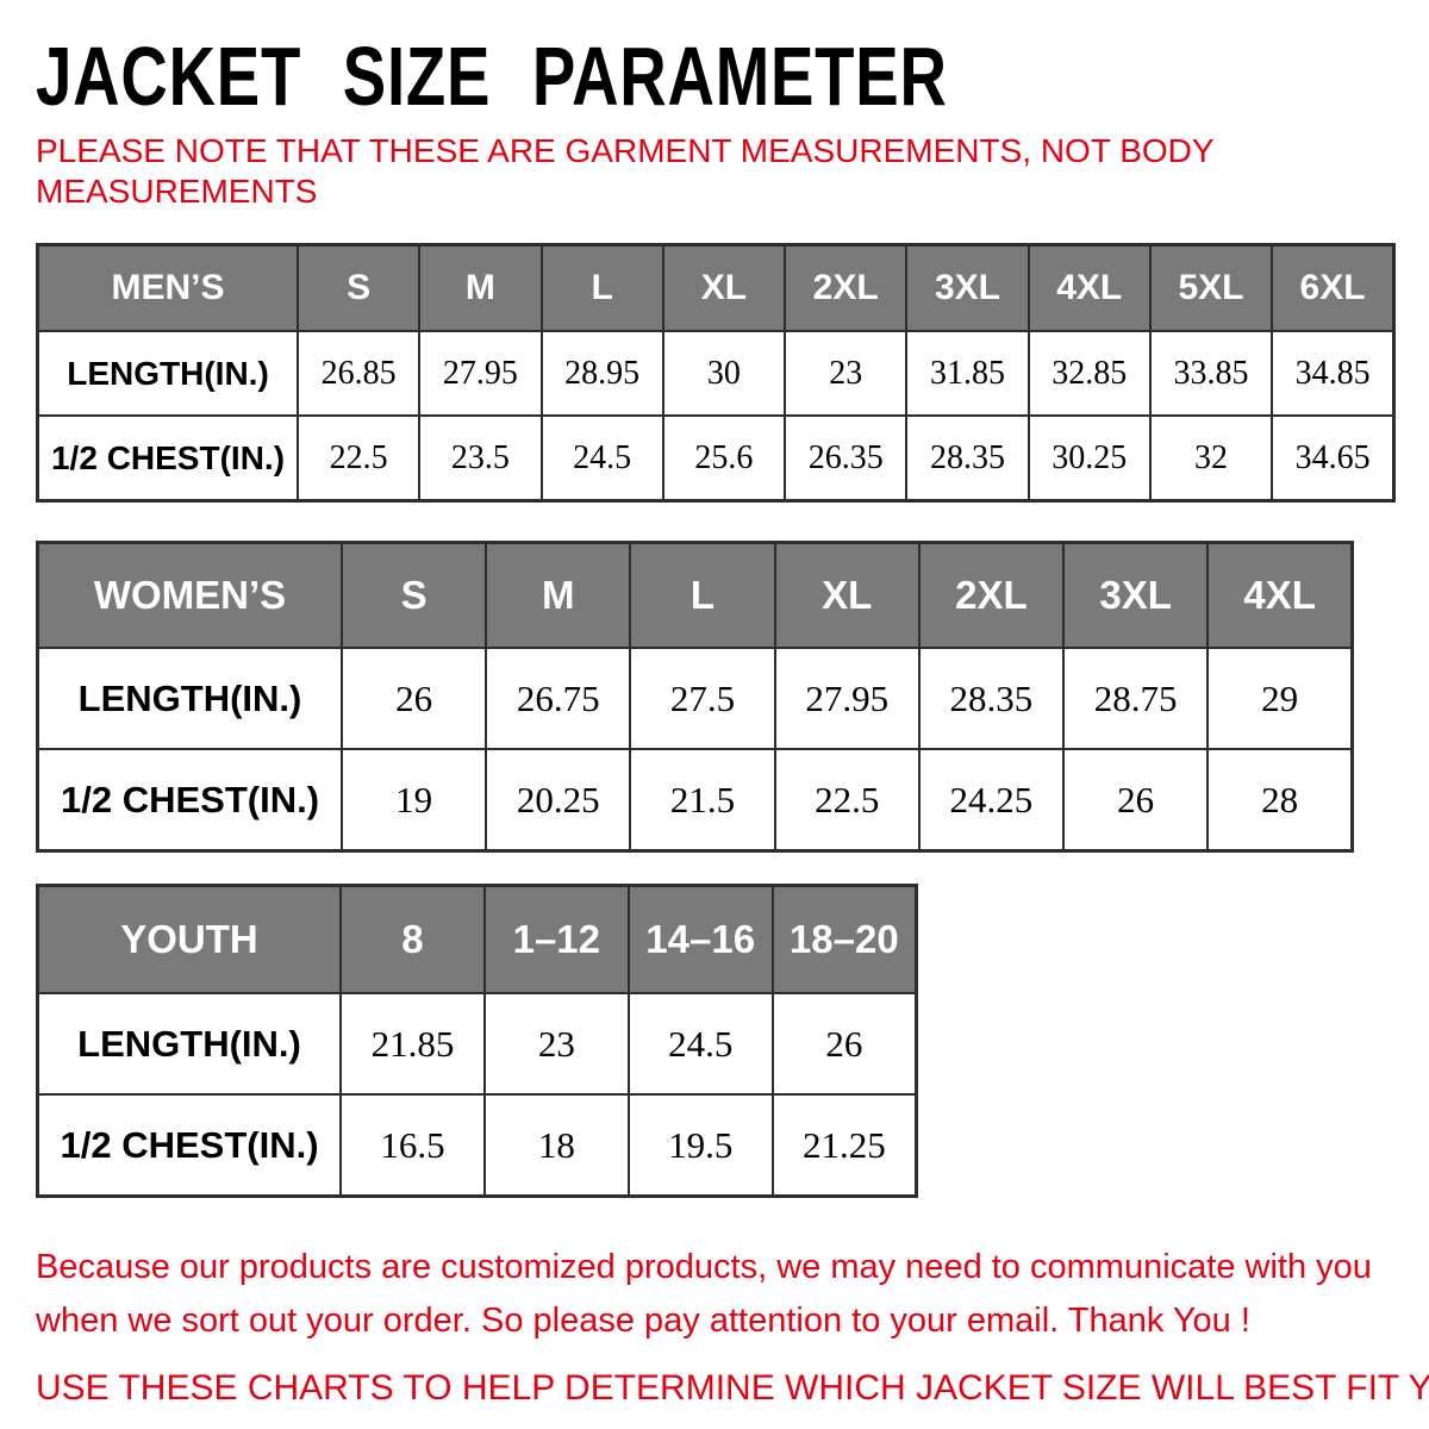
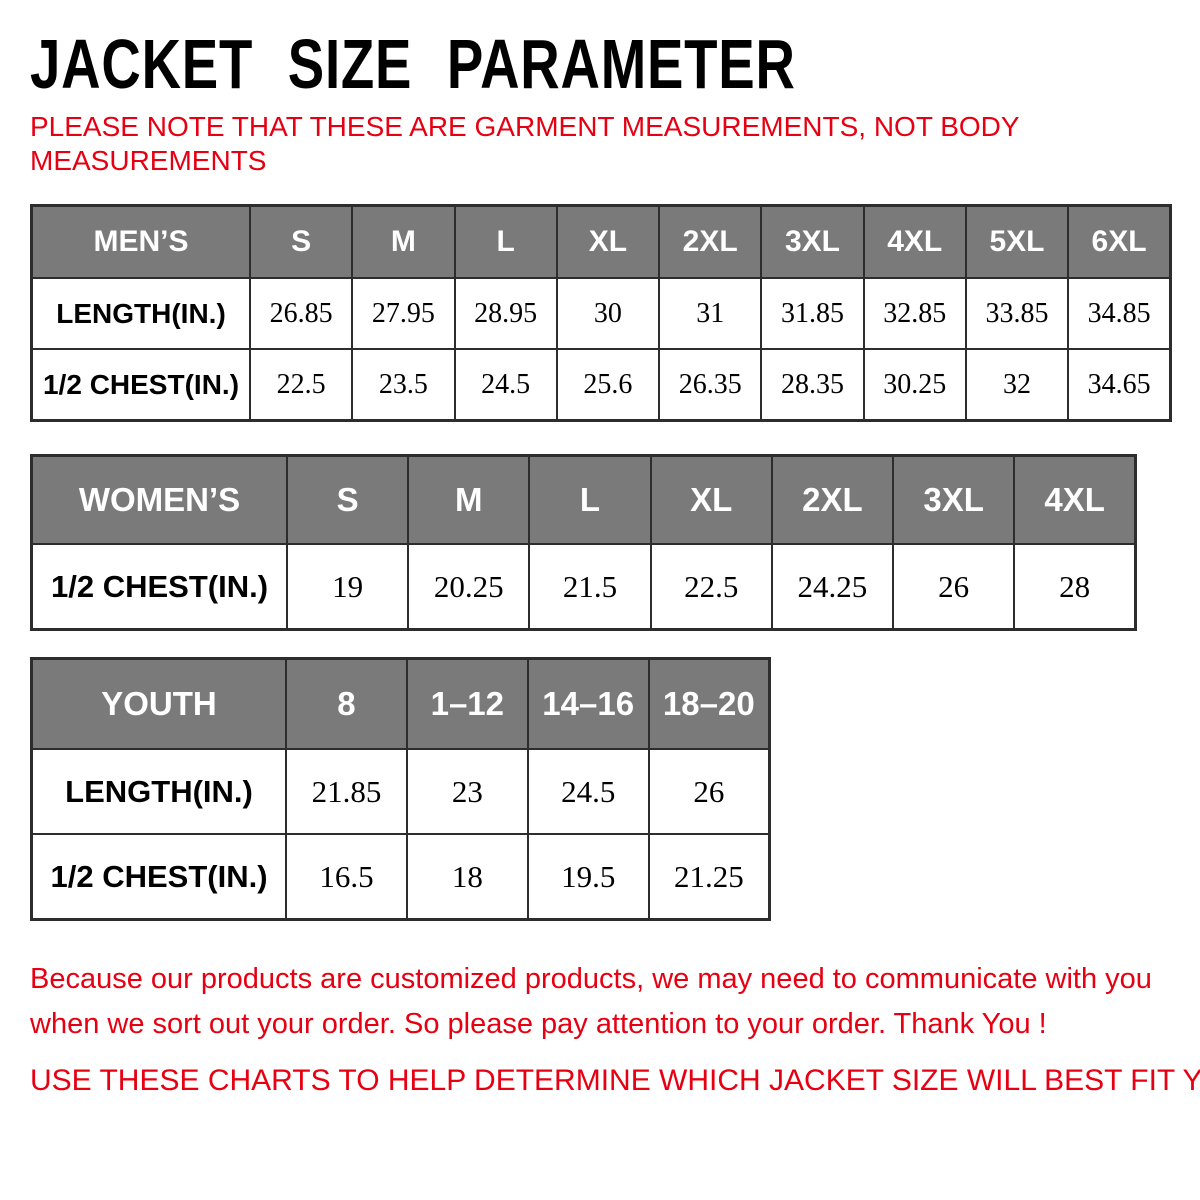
  JACKET SIZE PARAMETER
  PLEASE NOTE THAT THESE ARE GARMENT MEASUREMENTS, NOT BODY
  MEASUREMENTS
  MEN’S	S	M	L	XL	2XL	3XL	4XL	5XL	6XL
- LENGTH(IN.)	26.85	27.95	28.95	30	23	31.85	32.85	33.85	34.85
+ LENGTH(IN.)	26.85	27.95	28.95	30	31	31.85	32.85	33.85	34.85
  1/2 CHEST(IN.)	22.5	23.5	24.5	25.6	26.35	28.35	30.25	32	34.65
  WOMEN’S	S	M	L	XL	2XL	3XL	4XL
- LENGTH(IN.)	26	26.75	27.5	27.95	28.35	28.75	29
  1/2 CHEST(IN.)	19	20.25	21.5	22.5	24.25	26	28
  YOUTH	8	1–12	14–16	18–20
  LENGTH(IN.)	21.85	23	24.5	26
  1/2 CHEST(IN.)	16.5	18	19.5	21.25
  Because our products are customized products, we may need to communicate with you
- when we sort out your order. So please pay attention to your email. Thank You !
+ when we sort out your order. So please pay attention to your order. Thank You !
  USE THESE CHARTS TO HELP DETERMINE WHICH JACKET SIZE WILL BEST FIT Y
